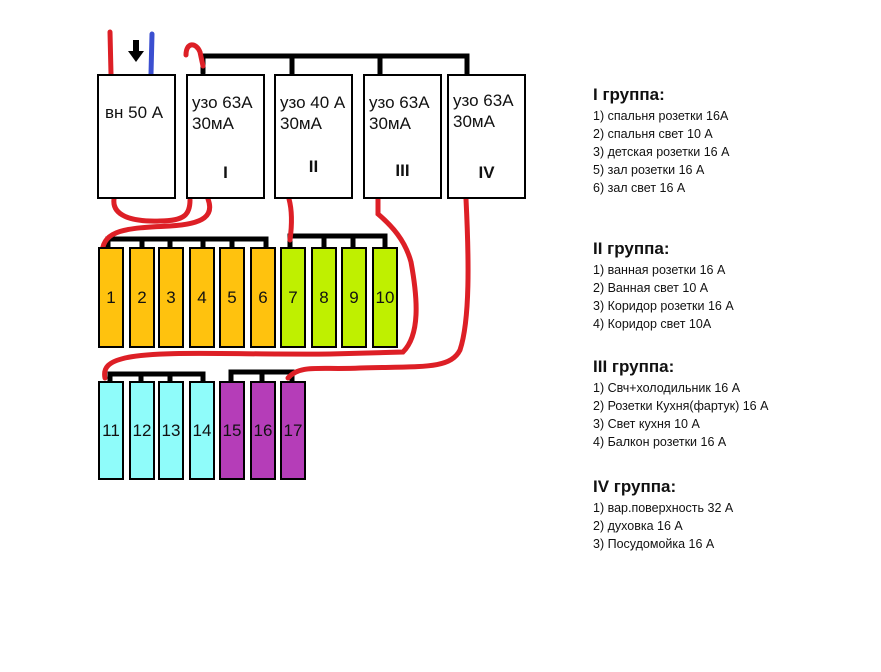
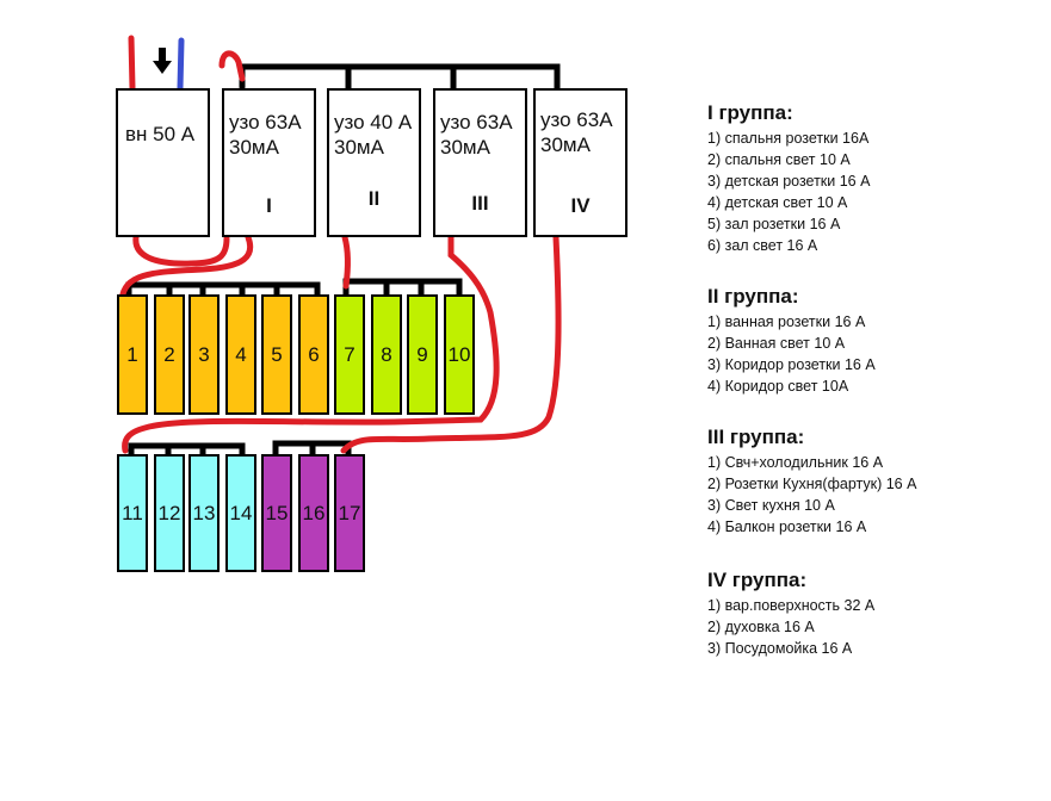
  вн 50 А
  узо 63А
  30мА
  I
  узо 40 А
  30мА
  II
  узо 63А
  30мА
  III
  узо 63А
  30мА
  IV
  1
  2
  3
  4
  5
  6
  7
  8
  9
  10
  11
  12
  13
  14
  15
  16
  17
  I группа:
  1) спальня розетки 16А
  2) спальня свет 10 А
  3) детская розетки 16 А
+ 4) детская свет 10 А
  5) зал розетки 16 А
  6) зал свет 16 А
  II группа:
  1) ванная розетки 16 А
  2) Ванная свет 10 А
  3) Коридор розетки 16 А
  4) Коридор свет 10А
  III группа:
  1) Свч+холодильник 16 А
  2) Розетки Кухня(фартук) 16 А
  3) Свет кухня 10 А
  4) Балкон розетки 16 А
  IV группа:
  1) вар.поверхность 32 А
  2) духовка 16 А
  3) Посудомойка 16 А
